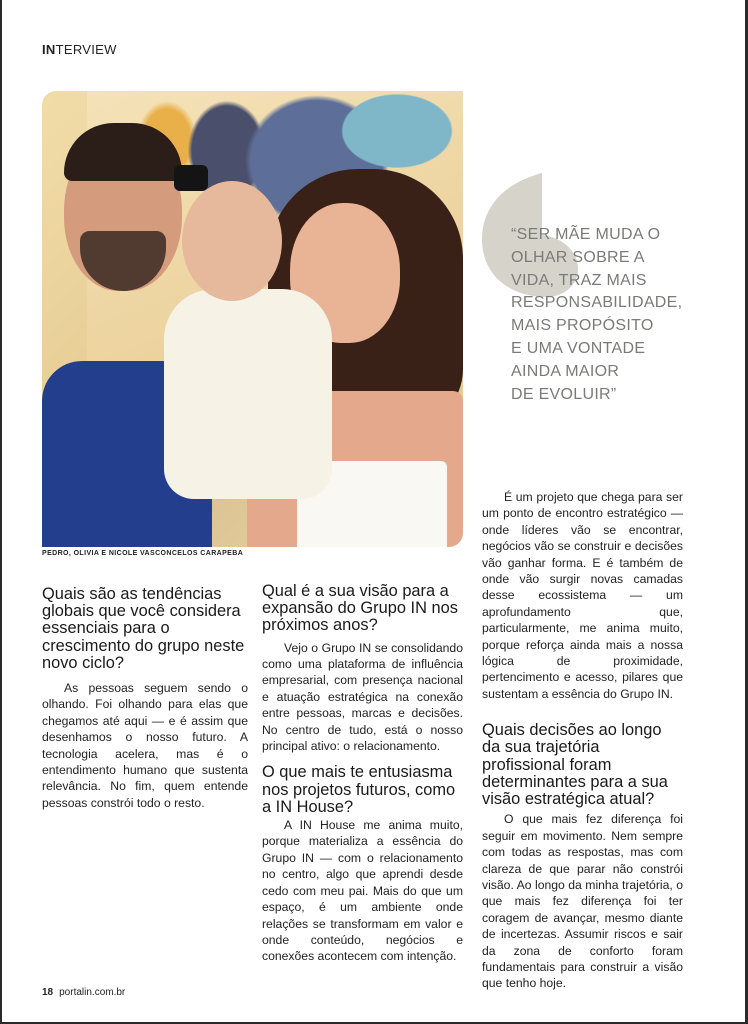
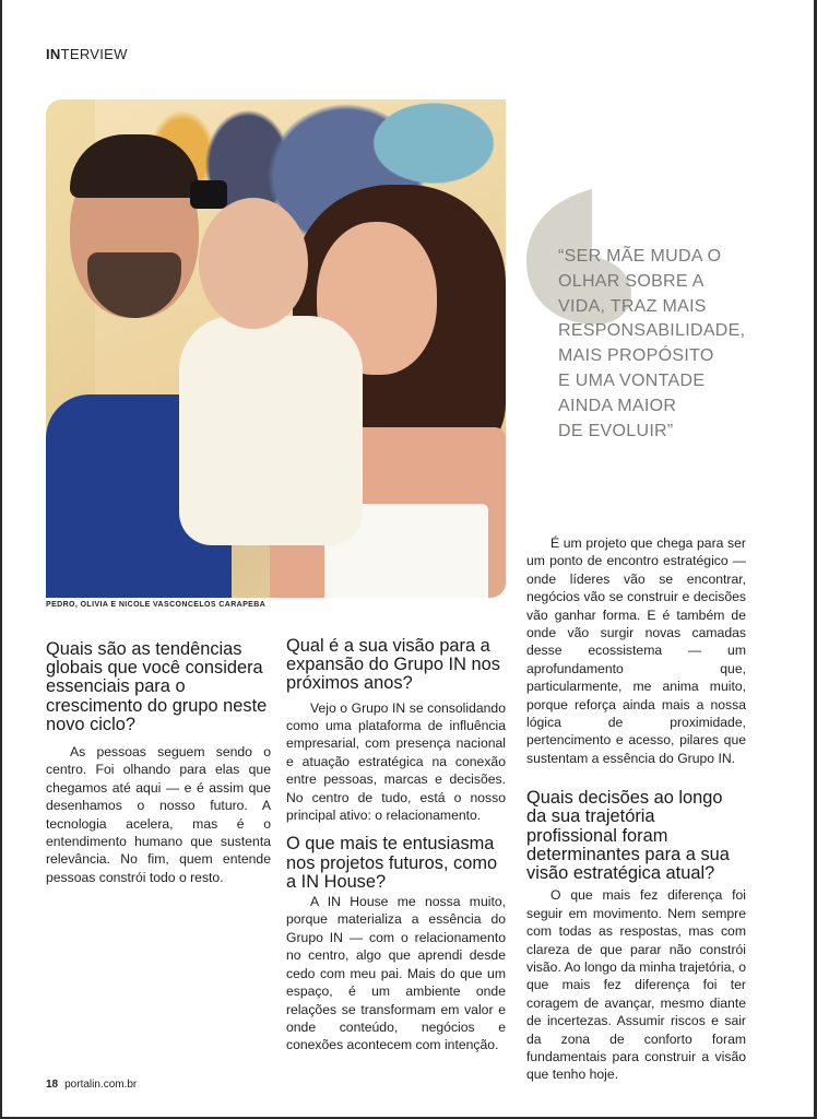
  INTERVIEW
  “SER MÃE MUDA O
  OLHAR SOBRE A
  VIDA, TRAZ MAIS
  RESPONSABILIDADE,
  MAIS PROPÓSITO
  E UMA VONTADE
  AINDA MAIOR
  DE EVOLUIR”
  Quais são as tendências globais que você considera essenciais para o crescimento do grupo neste novo ciclo?
- As pessoas seguem sendo o olhando. Foi olhando para elas que chegamos até aqui — e é assim que desenhamos o nosso futuro. A tecnologia acelera, mas é o entendimento humano que sustenta relevância. No fim, quem entende pessoas constrói todo o resto.
+ As pessoas seguem sendo o centro. Foi olhando para elas que chegamos até aqui — e é assim que desenhamos o nosso futuro. A tecnologia acelera, mas é o entendimento humano que sustenta relevância. No fim, quem entende pessoas constrói todo o resto.
  Qual é a sua visão para a expansão do Grupo IN nos próximos anos?
  Vejo o Grupo IN se consolidando como uma plataforma de influência empresarial, com presença nacional e atuação estratégica na conexão entre pessoas, marcas e decisões. No centro de tudo, está o nosso principal ativo: o relacionamento.
  O que mais te entusiasma nos projetos futuros, como a IN House?
- A IN House me anima muito, porque materializa a essência do Grupo IN — com o relacionamento no centro, algo que aprendi desde cedo com meu pai. Mais do que um espaço, é um ambiente onde relações se transformam em valor e onde conteúdo, negócios e conexões acontecem com intenção.
+ A IN House me nossa muito, porque materializa a essência do Grupo IN — com o relacionamento no centro, algo que aprendi desde cedo com meu pai. Mais do que um espaço, é um ambiente onde relações se transformam em valor e onde conteúdo, negócios e conexões acontecem com intenção.
  É um projeto que chega para ser um ponto de encontro estratégico — onde líderes vão se encontrar, negócios vão se construir e decisões vão ganhar forma. E é também de onde vão surgir novas camadas desse ecossistema — um aprofundamento que, particularmente, me anima muito, porque reforça ainda mais a nossa lógica de proximidade, pertencimento e acesso, pilares que sustentam a essência do Grupo IN.
  Quais decisões ao longo da sua trajetória profissional foram determinantes para a sua visão estratégica atual?
  O que mais fez diferença foi seguir em movimento. Nem sempre com todas as respostas, mas com clareza de que parar não constrói visão. Ao longo da minha trajetória, o que mais fez diferença foi ter coragem de avançar, mesmo diante de incertezas. Assumir riscos e sair da zona de conforto foram fundamentais para construir a visão que tenho hoje.
  18 portalin.com.br
